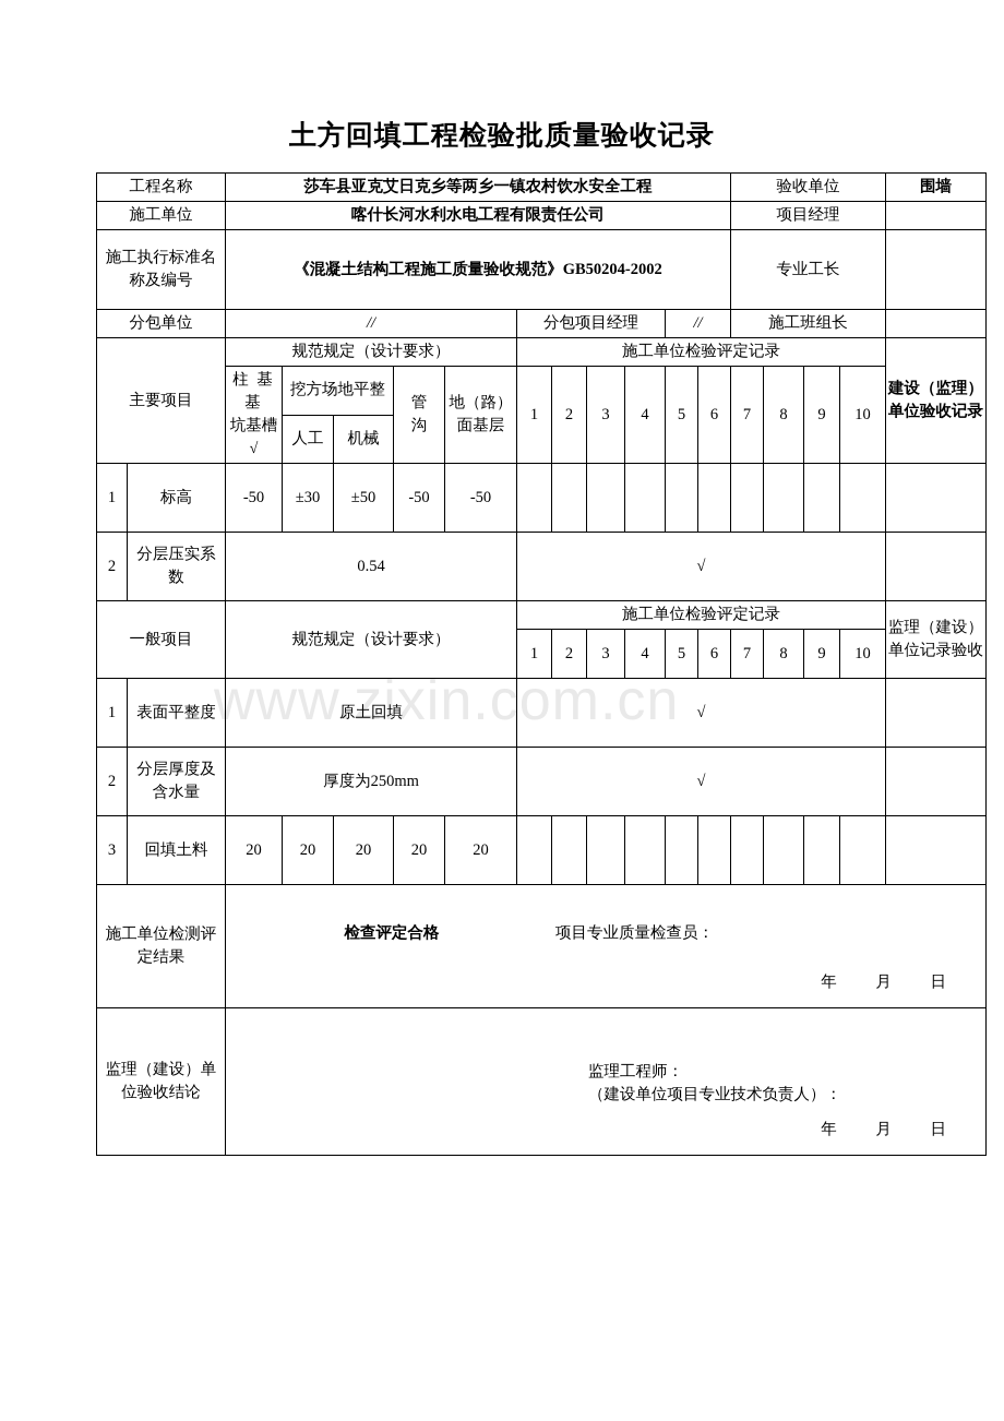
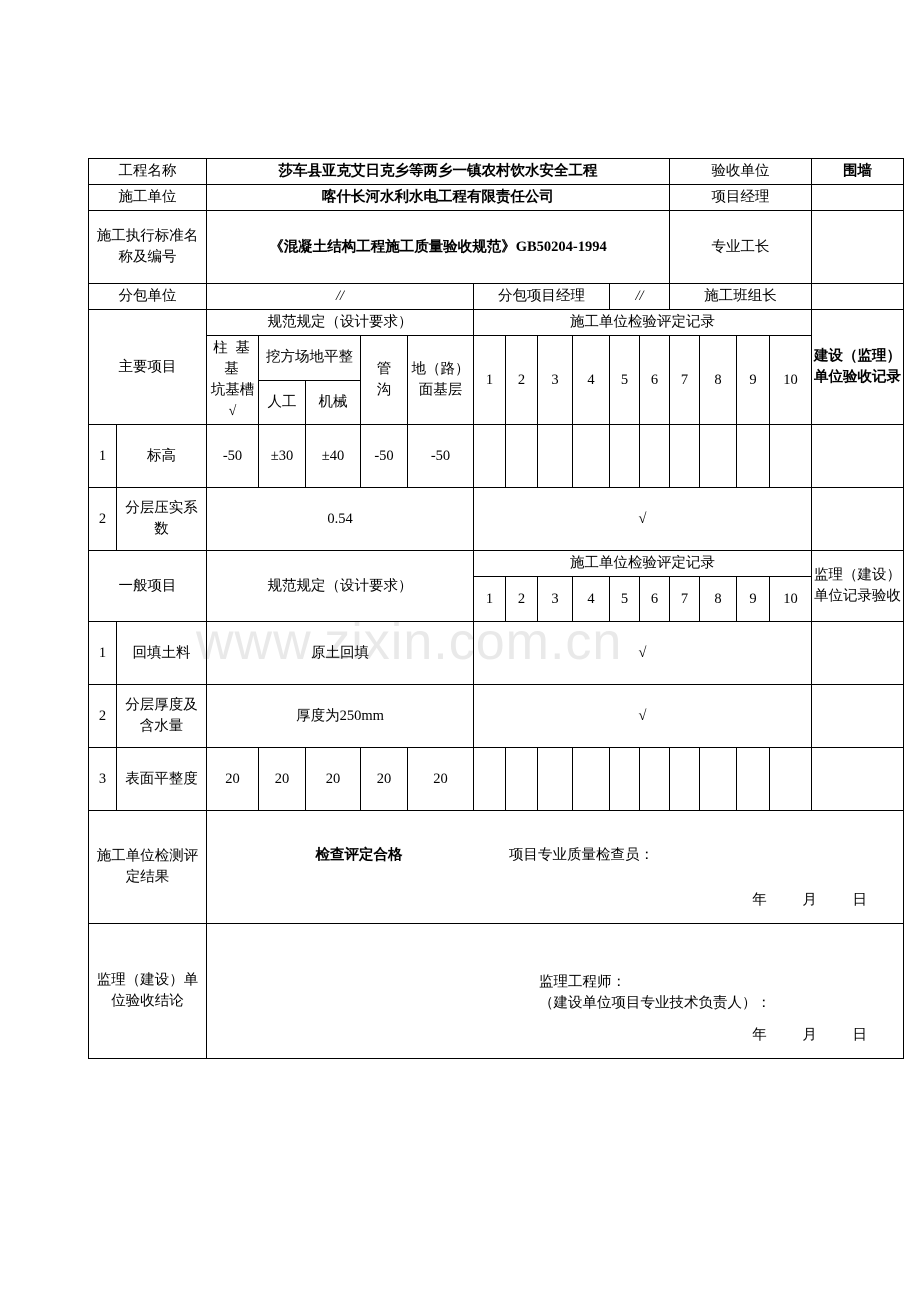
  www.zixin.com.cn
- 土方回填工程检验批质量验收记录
  工程名称	莎车县亚克艾日克乡等两乡一镇农村饮水安全工程	验收单位	围墙
  施工单位	喀什长河水利水电工程有限责任公司	项目经理
- 施工执行标准名称及编号	《混凝土结构工程施工质量验收规范》GB50204-2002	专业工长
+ 施工执行标准名称及编号	《混凝土结构工程施工质量验收规范》GB50204-1994	专业工长
  分包单位	//	分包项目经理	//	施工班组长
  主要项目	规范规定（设计要求）	施工单位检验评定记录	建设（监理）单位验收记录
  柱 基 基 坑基槽 √	挖方场地平整	管 沟	地（路） 面基层	1	2	3	4	5	6	7	8	9	10
  人工	机械
- 1	标高	-50	±30	±50	-50	-50
+ 1	标高	-50	±30	±40	-50	-50
  2	分层压实系数	0.54	√
  一般项目	规范规定（设计要求）	施工单位检验评定记录	监理（建设）单位记录验收
  1	2	3	4	5	6	7	8	9	10
- 1	表面平整度	原土回填	√
+ 1	回填土料	原土回填	√
  2	分层厚度及含水量	厚度为250mm	√
- 3	回填土料	20	20	20	20	20
+ 3	表面平整度	20	20	20	20	20
  施工单位检测评定结果	检查评定合格 项目专业质量检查员： 年 月 日
  监理（建设）单位验收结论	监理工程师： （建设单位项目专业技术负责人）： 年 月 日
